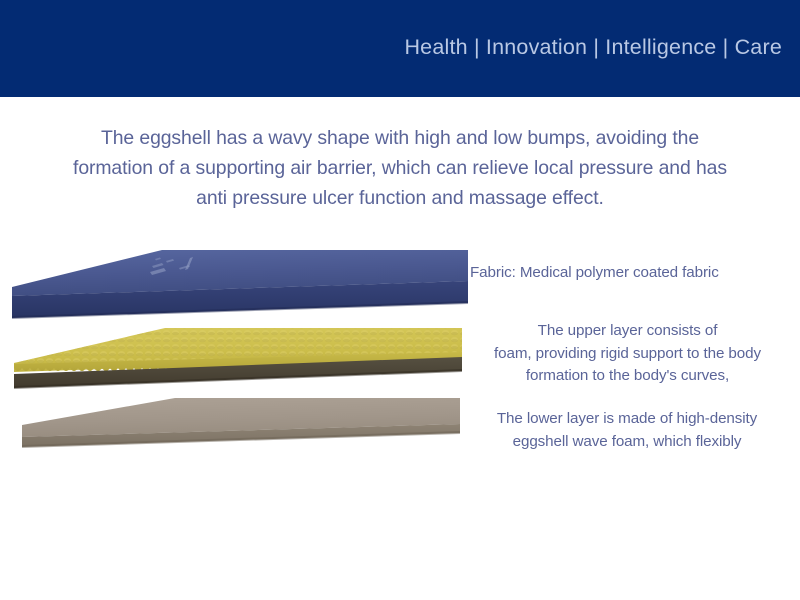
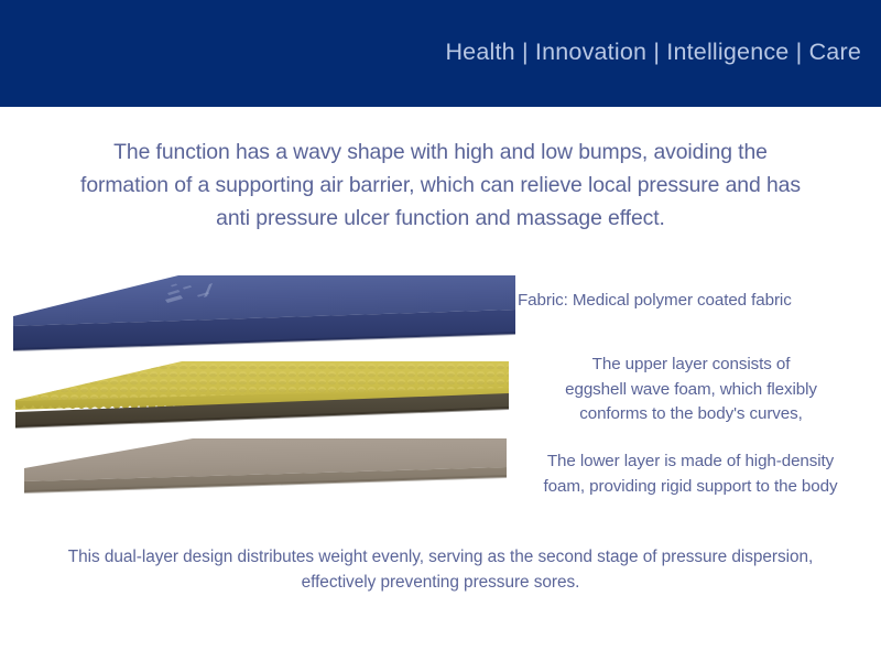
  Health | Innovation | Intelligence | Care
- The eggshell has a wavy shape with high and low bumps, avoiding the
+ The function has a wavy shape with high and low bumps, avoiding the
  formation of a supporting air barrier, which can relieve local pressure and has
  anti pressure ulcer function and massage effect.
  Fabric: Medical polymer coated fabric
  The upper layer consists of
- foam, providing rigid support to the body
+ eggshell wave foam, which flexibly
- formation to the body's curves,
+ conforms to the body's curves,
  The lower layer is made of high-density
- eggshell wave foam, which flexibly
+ foam, providing rigid support to the body
+ This dual-layer design distributes weight evenly, serving as the second stage of pressure dispersion,
+ effectively preventing pressure sores.
